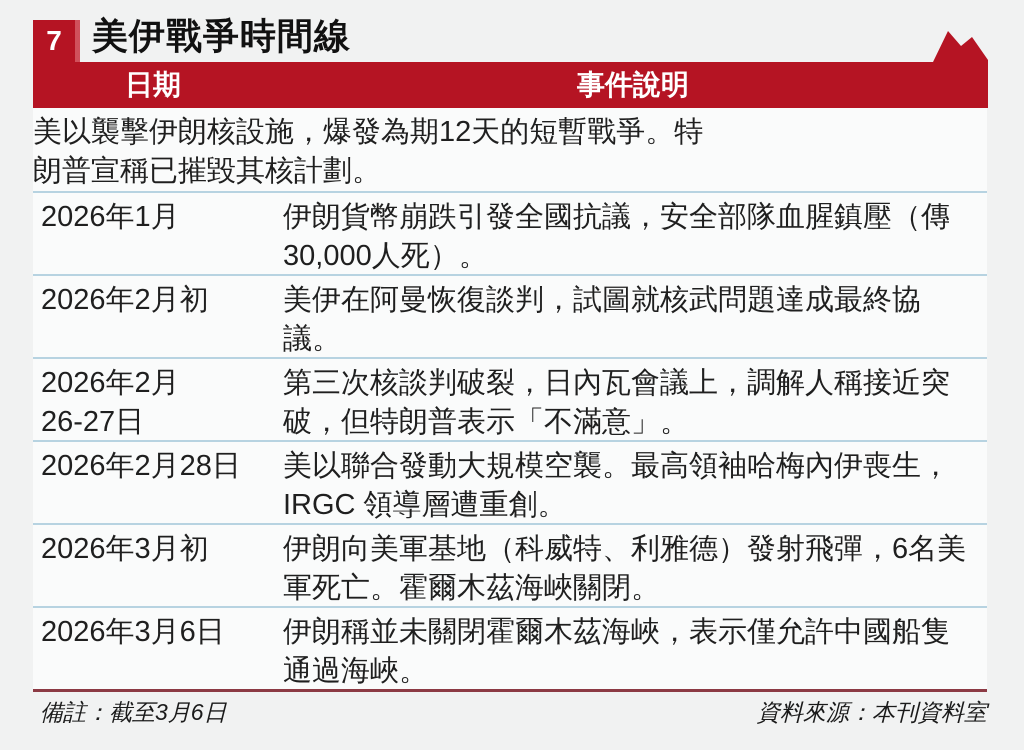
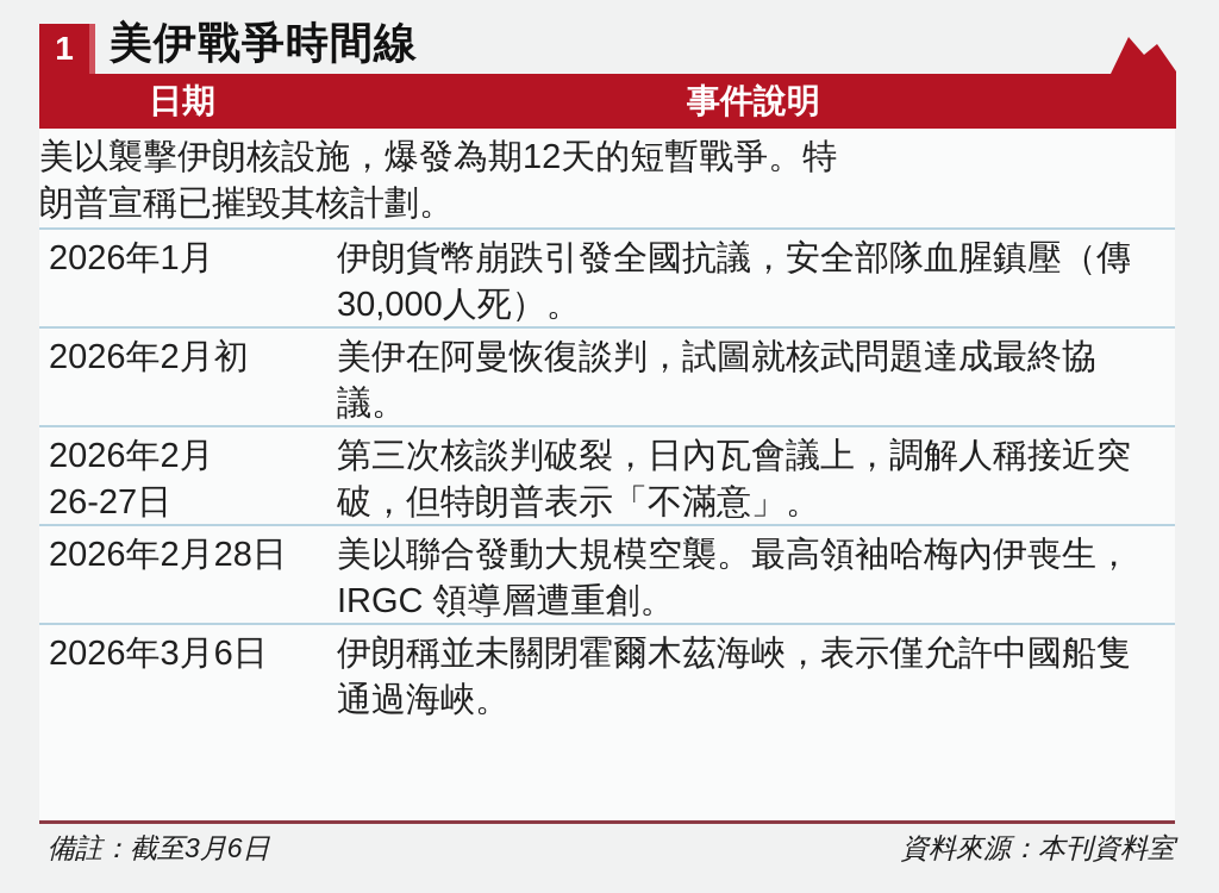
- 7
+ 1
  美伊戰爭時間線
  日期
  事件說明
  美以襲擊伊朗核設施，爆發為期12天的短暫戰爭。特
  朗普宣稱已摧毀其核計劃。
  2026年1月
  伊朗貨幣崩跌引發全國抗議，安全部隊血腥鎮壓（傳
  30,000人死）。
  2026年2月初
  美伊在阿曼恢復談判，試圖就核武問題達成最終協
  議。
  2026年2月
  26-27日
  第三次核談判破裂，日內瓦會議上，調解人稱接近突
  破，但特朗普表示「不滿意」。
  2026年2月28日
  美以聯合發動大規模空襲。最高領袖哈梅內伊喪生，
  IRGC 領導層遭重創。
- 2026年3月初
- 伊朗向美軍基地（科威特、利雅德）發射飛彈，6名美
- 軍死亡。霍爾木茲海峽關閉。
  2026年3月6日
  伊朗稱並未關閉霍爾木茲海峽，表示僅允許中國船隻
  通過海峽。
  備註：截至3月6日
  資料來源：本刊資料室
